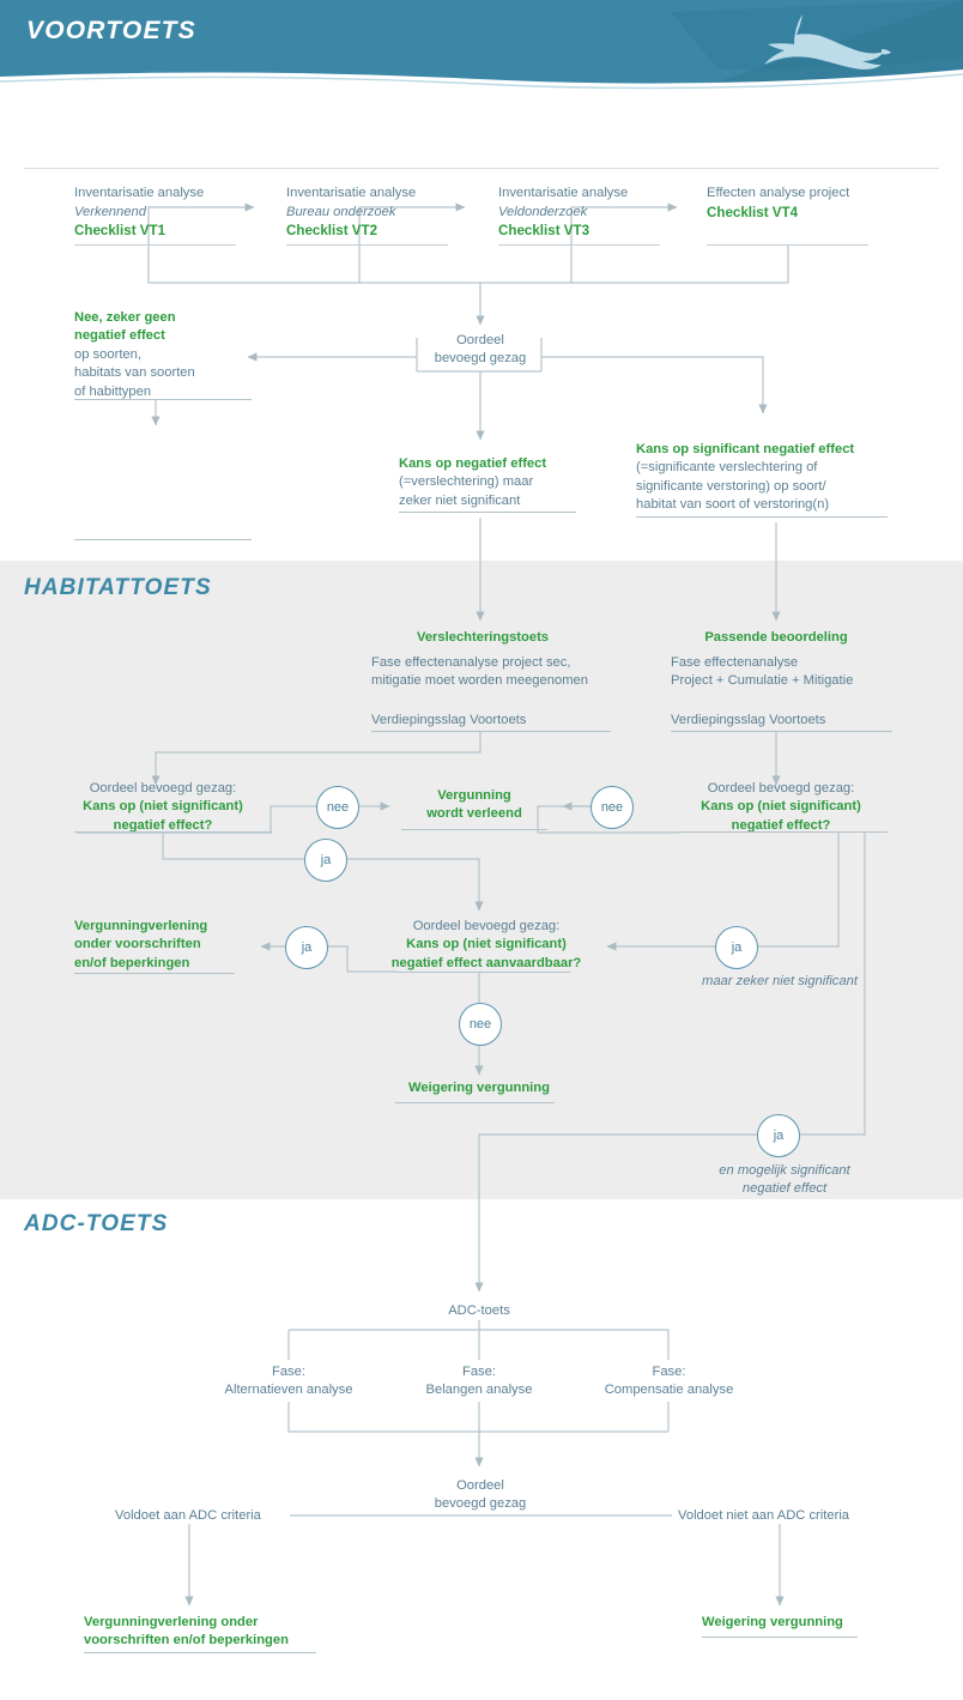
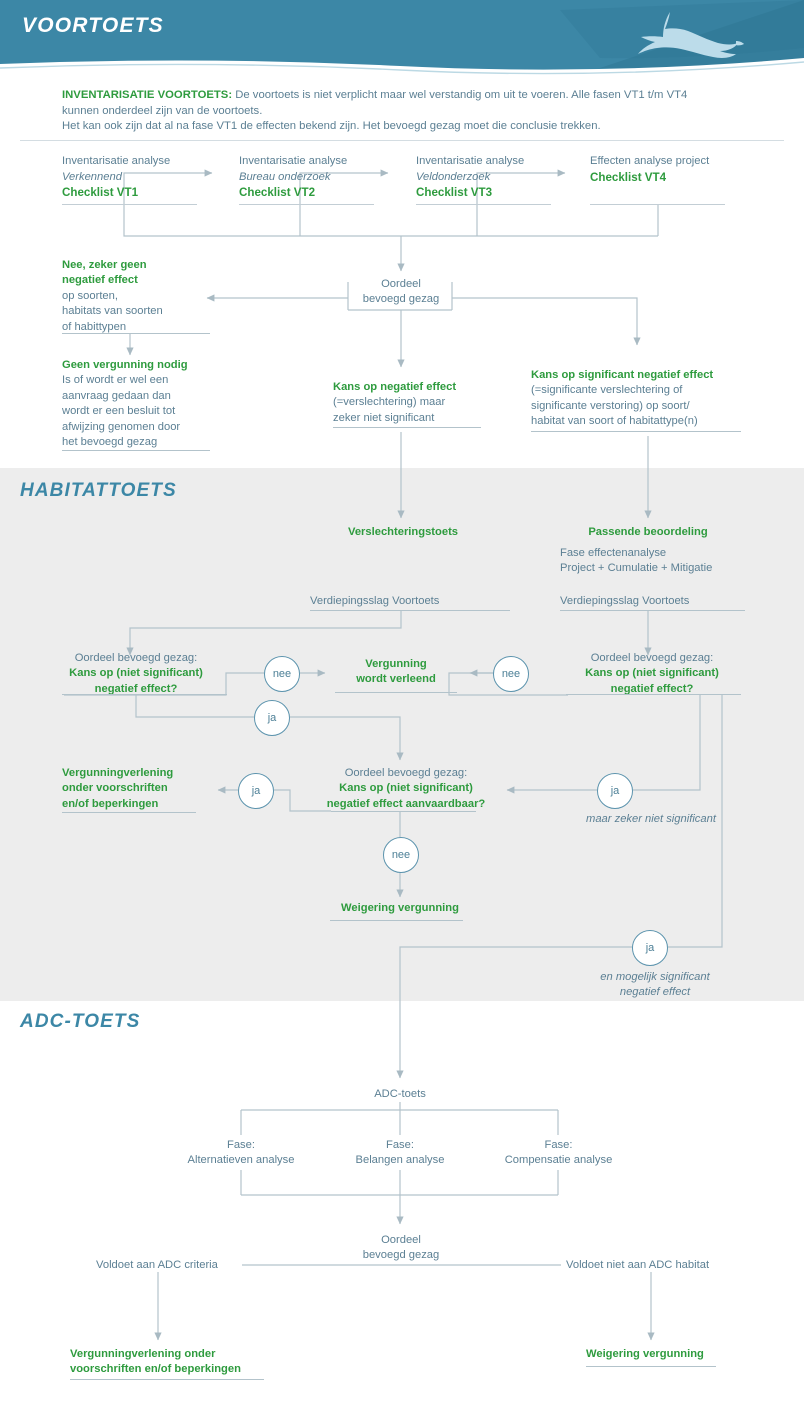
  VOORTOETS
+ INVENTARISATIE VOORTOETS: De voortoets is niet verplicht maar wel verstandig om uit te voeren. Alle fasen VT1 t/m VT4
+ kunnen onderdeel zijn van de voortoets.
+ Het kan ook zijn dat al na fase VT1 de effecten bekend zijn. Het bevoegd gezag moet die conclusie trekken.
  Inventarisatie analyse
  Verkennend
  Checklist VT1
  Inventarisatie analyse
  Bureau onderzoek
  Checklist VT2
  Inventarisatie analyse
  Veldonderzoek
  Checklist VT3
  Effecten analyse project
  Checklist VT4
  Oordeel
  bevoegd gezag
  Nee, zeker geen
  negatief effect
  op soorten,
  habitats van soorten
  of habittypen
+ Geen vergunning nodig
+ Is of wordt er wel een
+ aanvraag gedaan dan
+ wordt er een besluit tot
+ afwijzing genomen door
+ het bevoegd gezag
  Kans op negatief effect
  (=verslechtering) maar
  zeker niet significant
  Kans op significant negatief effect
  (=significante verslechtering of
  significante verstoring) op soort/
- habitat van soort of verstoring(n)
+ habitat van soort of habitattype(n)
  HABITATTOETS
  Verslechteringstoets
- Fase effectenanalyse project sec,
- mitigatie moet worden meegenomen
  Verdiepingsslag Voortoets
  Passende beoordeling
  Fase effectenanalyse
  Project + Cumulatie + Mitigatie
  Verdiepingsslag Voortoets
  Oordeel bevoegd gezag:
  Kans op (niet significant)
  negatief effect?
  nee
  ja
  Vergunning
  wordt verleend
  nee
  Oordeel bevoegd gezag:
  Kans op (niet significant)
  negatief effect?
  Vergunningverlening
  onder voorschriften
  en/of beperkingen
  ja
  Oordeel bevoegd gezag:
  Kans op (niet significant)
  negatief effect aanvaardbaar?
  ja
  maar zeker niet significant
  nee
  Weigering vergunning
  ja
  en mogelijk significant
  negatief effect
  ADC-TOETS
  ADC-toets
  Fase:
  Alternatieven analyse
  Fase:
  Belangen analyse
  Fase:
  Compensatie analyse
  Oordeel
  bevoegd gezag
  Voldoet aan ADC criteria
- Voldoet niet aan ADC criteria
+ Voldoet niet aan ADC habitat
  Vergunningverlening onder
  voorschriften en/of beperkingen
  Weigering vergunning
